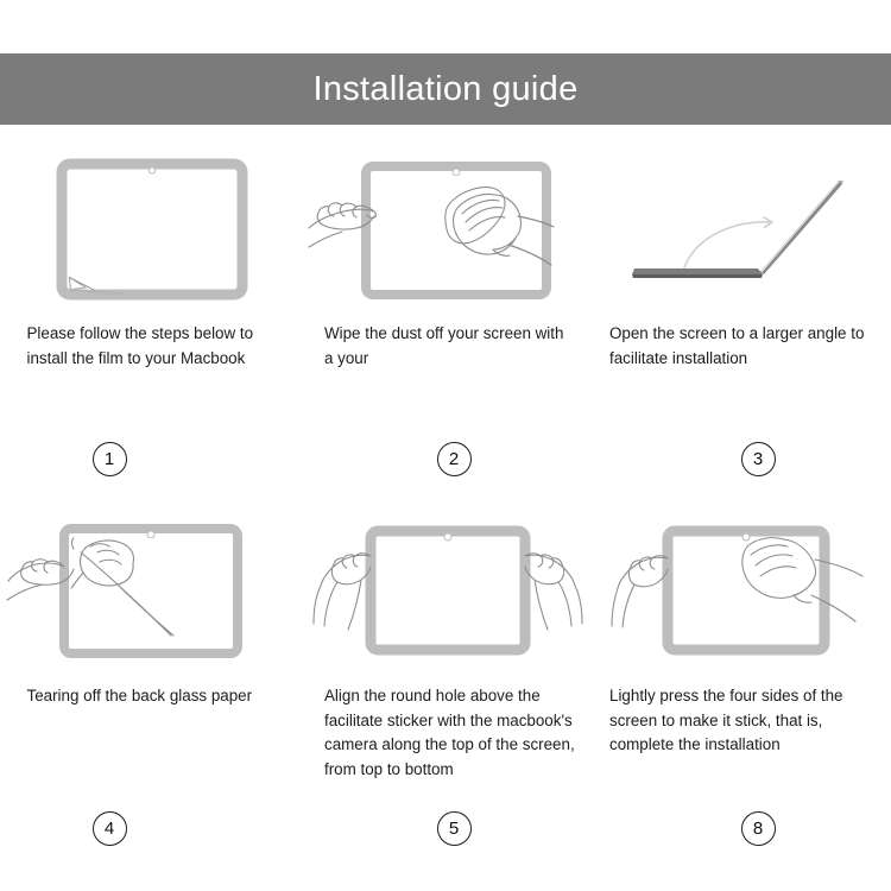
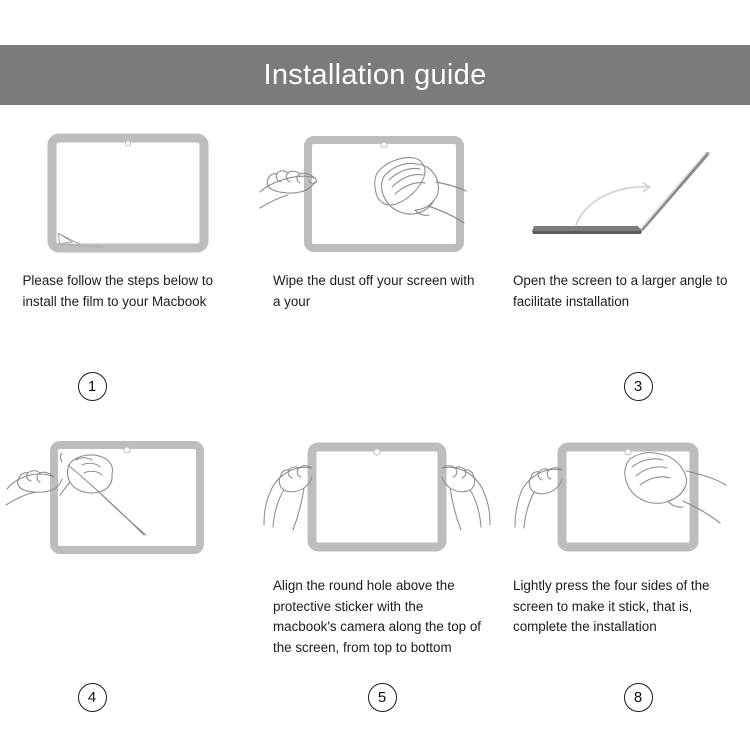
  Installation guide
  Please follow the steps below to install the film to your Macbook
  1
  Wipe the dust off your screen with a your
- 2
  Open the screen to a larger angle to facilitate installation
  3
- Tearing off the back glass paper
  4
- Align the round hole above the facilitate sticker with the macbook's camera along the top of the screen, from top to bottom
+ Align the round hole above the protective sticker with the macbook's camera along the top of the screen, from top to bottom
  5
  Lightly press the four sides of the screen to make it stick, that is, complete the installation
  8
